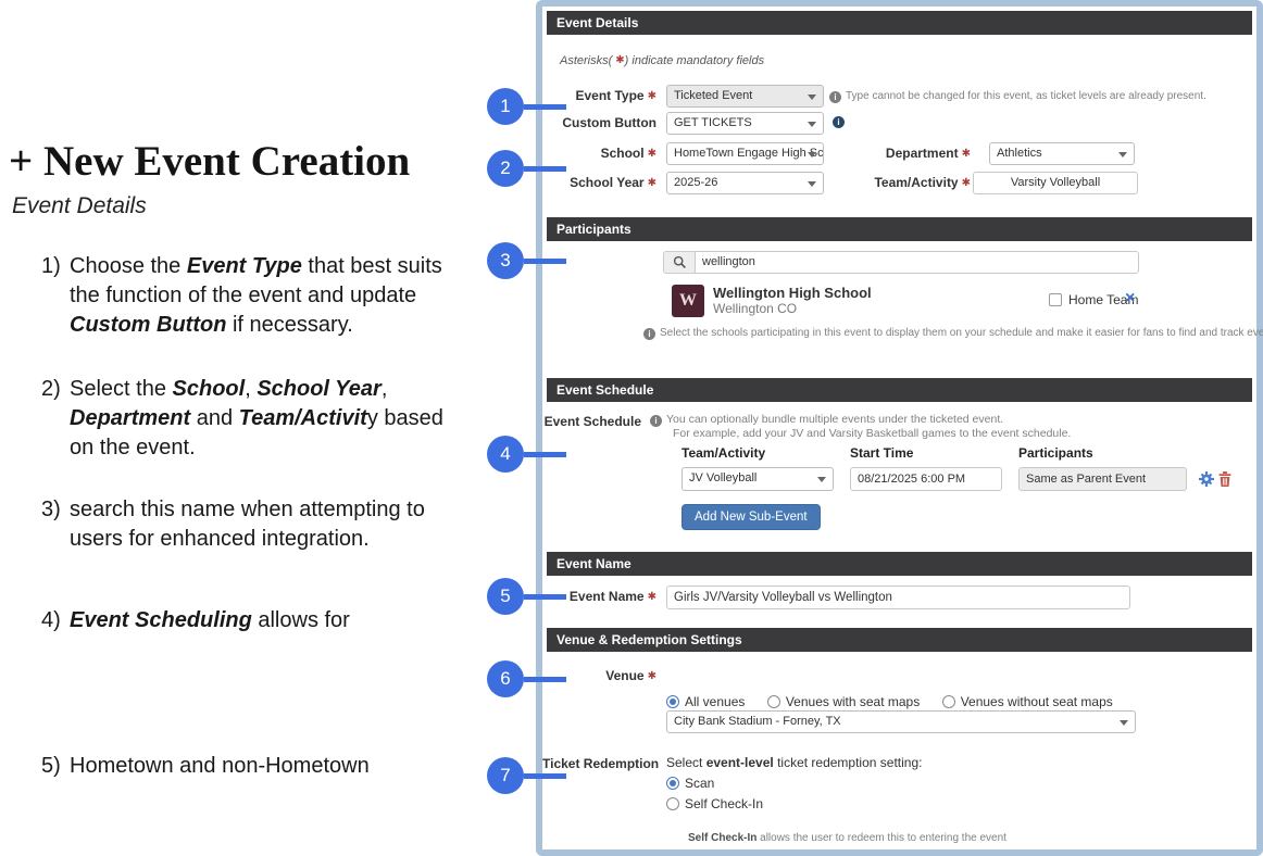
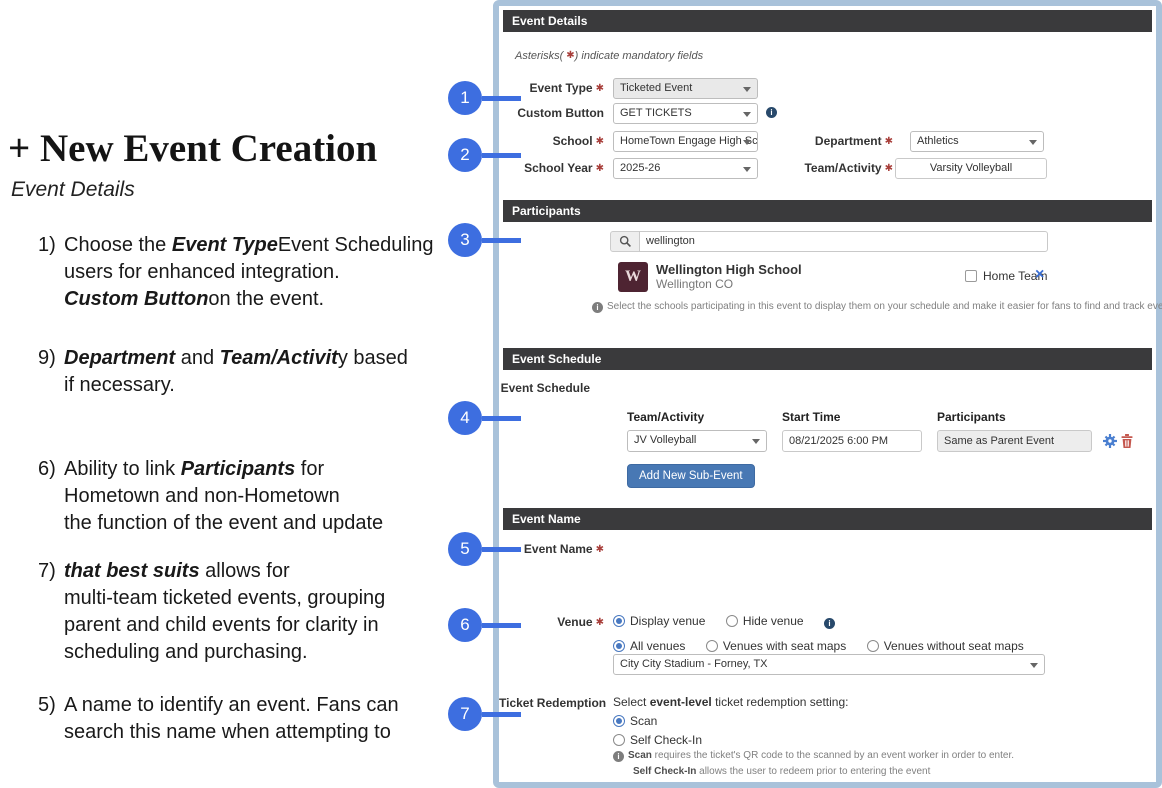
  + New Event Creation
  Event Details
  1)
- Choose the Event Type that best suits
+ Choose the Event TypeEvent Scheduling
- the function of the event and update
+ users for enhanced integration.
- Custom Button if necessary.
+ Custom Buttonon the event.
- 2)
+ 9)
- Select the School, School Year,
  Department and Team/Activity based
- on the event.
+ if necessary.
- 3)
+ 6)
+ Ability to link Participants for
- search this name when attempting to
+ Hometown and non-Hometown
- users for enhanced integration.
+ the function of the event and update
- 4)
+ 7)
- Event Scheduling allows for
+ that best suits allows for
+ multi-team ticketed events, grouping
+ parent and child events for clarity in
+ scheduling and purchasing.
  5)
+ A name to identify an event. Fans can
- Hometown and non-Hometown
+ search this name when attempting to
  1
  2
  3
  4
  5
  6
  7
  Event Details
  Asterisks( ✱) indicate mandatory fields
  Event Type ✱
  Ticketed Event
- Type cannot be changed for this event, as ticket levels are already present.
  Custom Button
  GET TICKETS
  School ✱
  HomeTown Engage High Sc
  Department ✱
  Athletics
  School Year ✱
  2025-26
  Team/Activity ✱
  Varsity Volleyball
  Participants
  wellington
  W
  Wellington High School
  Wellington CO
  Home Team
  ×
  Select the schools participating in this event to display them on your schedule and make it easier for fans to find and track eve
  Event Schedule
  Event Schedule
- You can optionally bundle multiple events under the ticketed event.
- For example, add your JV and Varsity Basketball games to the event schedule.
  Team/Activity
  Start Time
  Participants
  JV Volleyball
  08/21/2025 6:00 PM
  Same as Parent Event
  Add New Sub-Event
  Event Name
  Event Name ✱
- Girls JV/Varsity Volleyball vs Wellington
- Venue & Redemption Settings
  Venue ✱
+ Display venue Hide venue
  All venues Venues with seat maps Venues without seat maps
- City Bank Stadium - Forney, TX
+ City City Stadium - Forney, TX
  Ticket Redemption
  Select event-level ticket redemption setting:
  Scan
  Self Check-In
+ Scan requires the ticket's QR code to the scanned by an event worker in order to enter.
- Self Check-In allows the user to redeem this to entering the event
+ Self Check-In allows the user to redeem prior to entering the event
